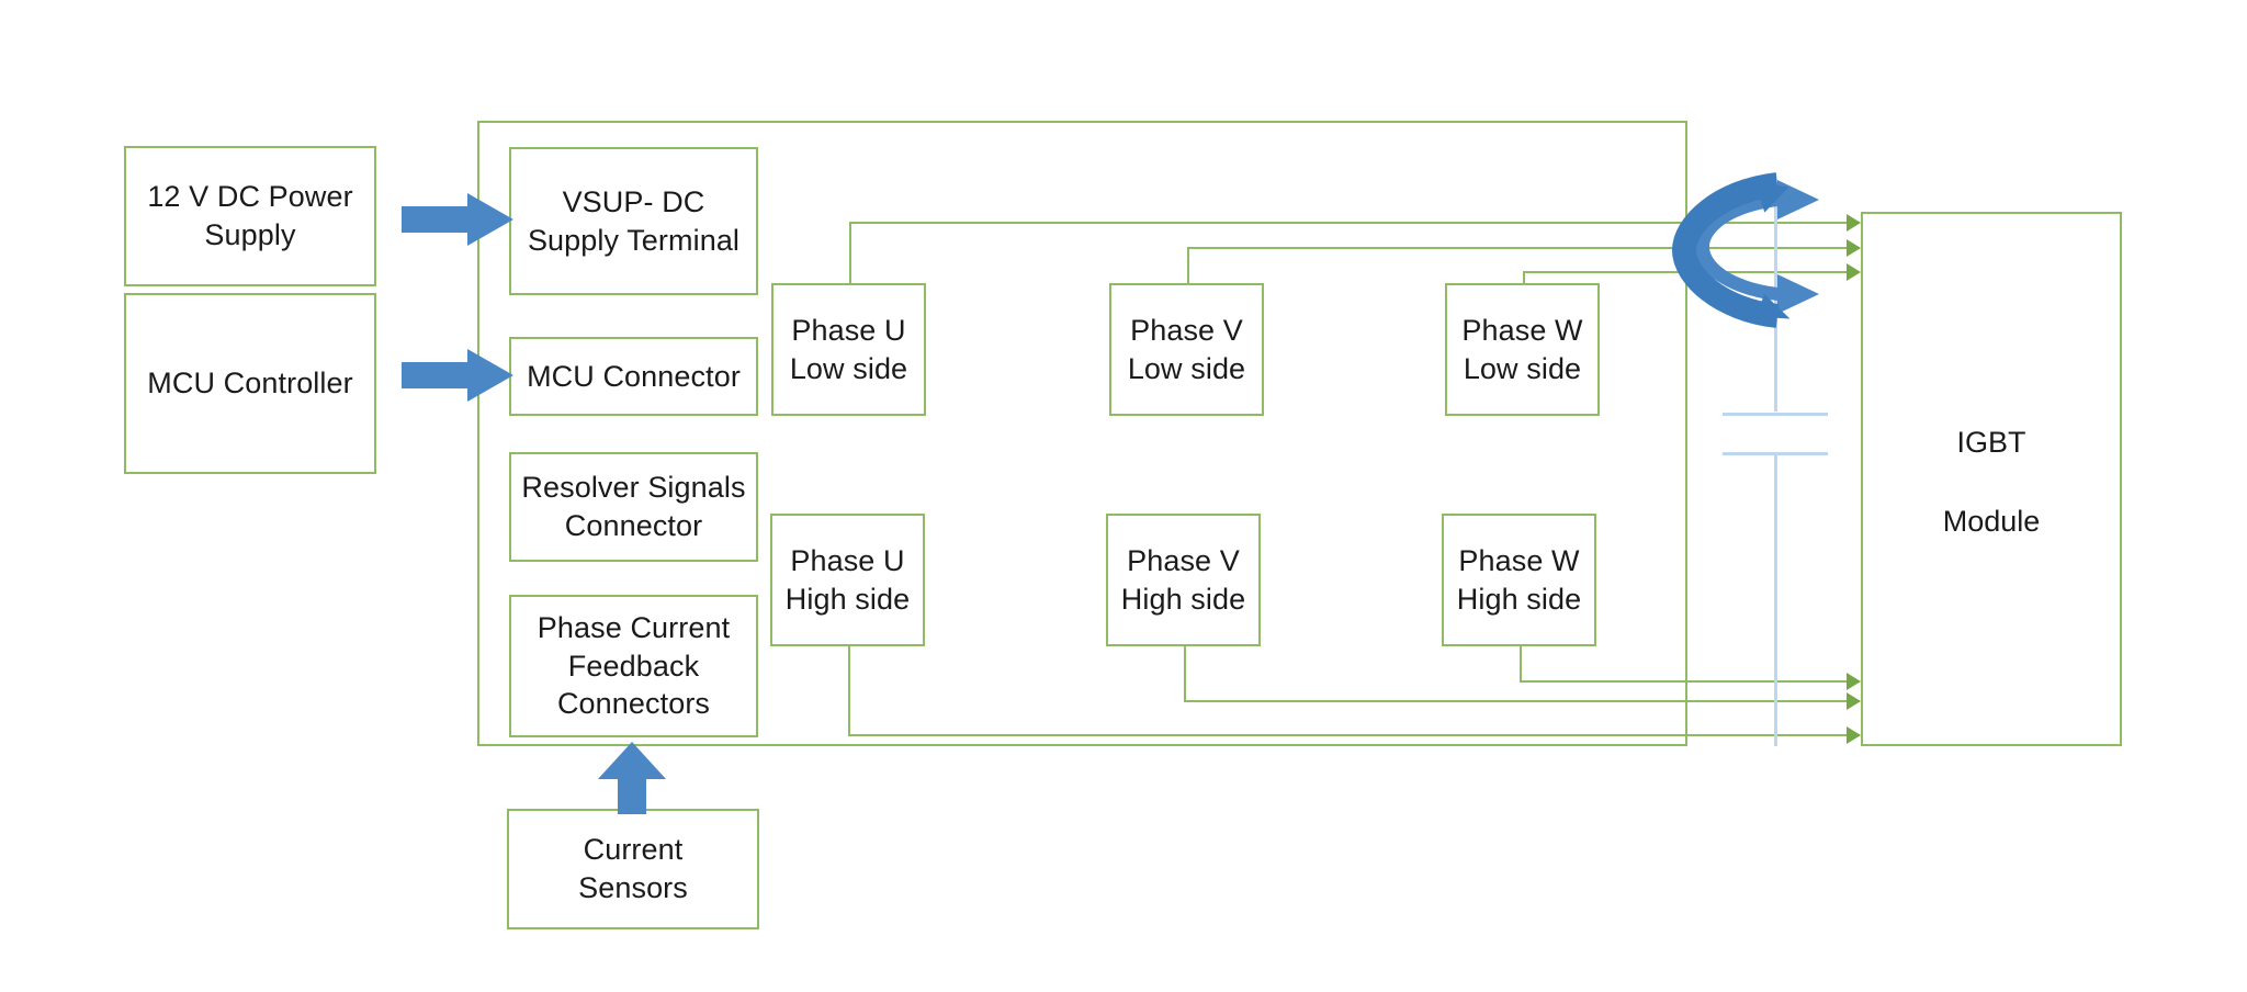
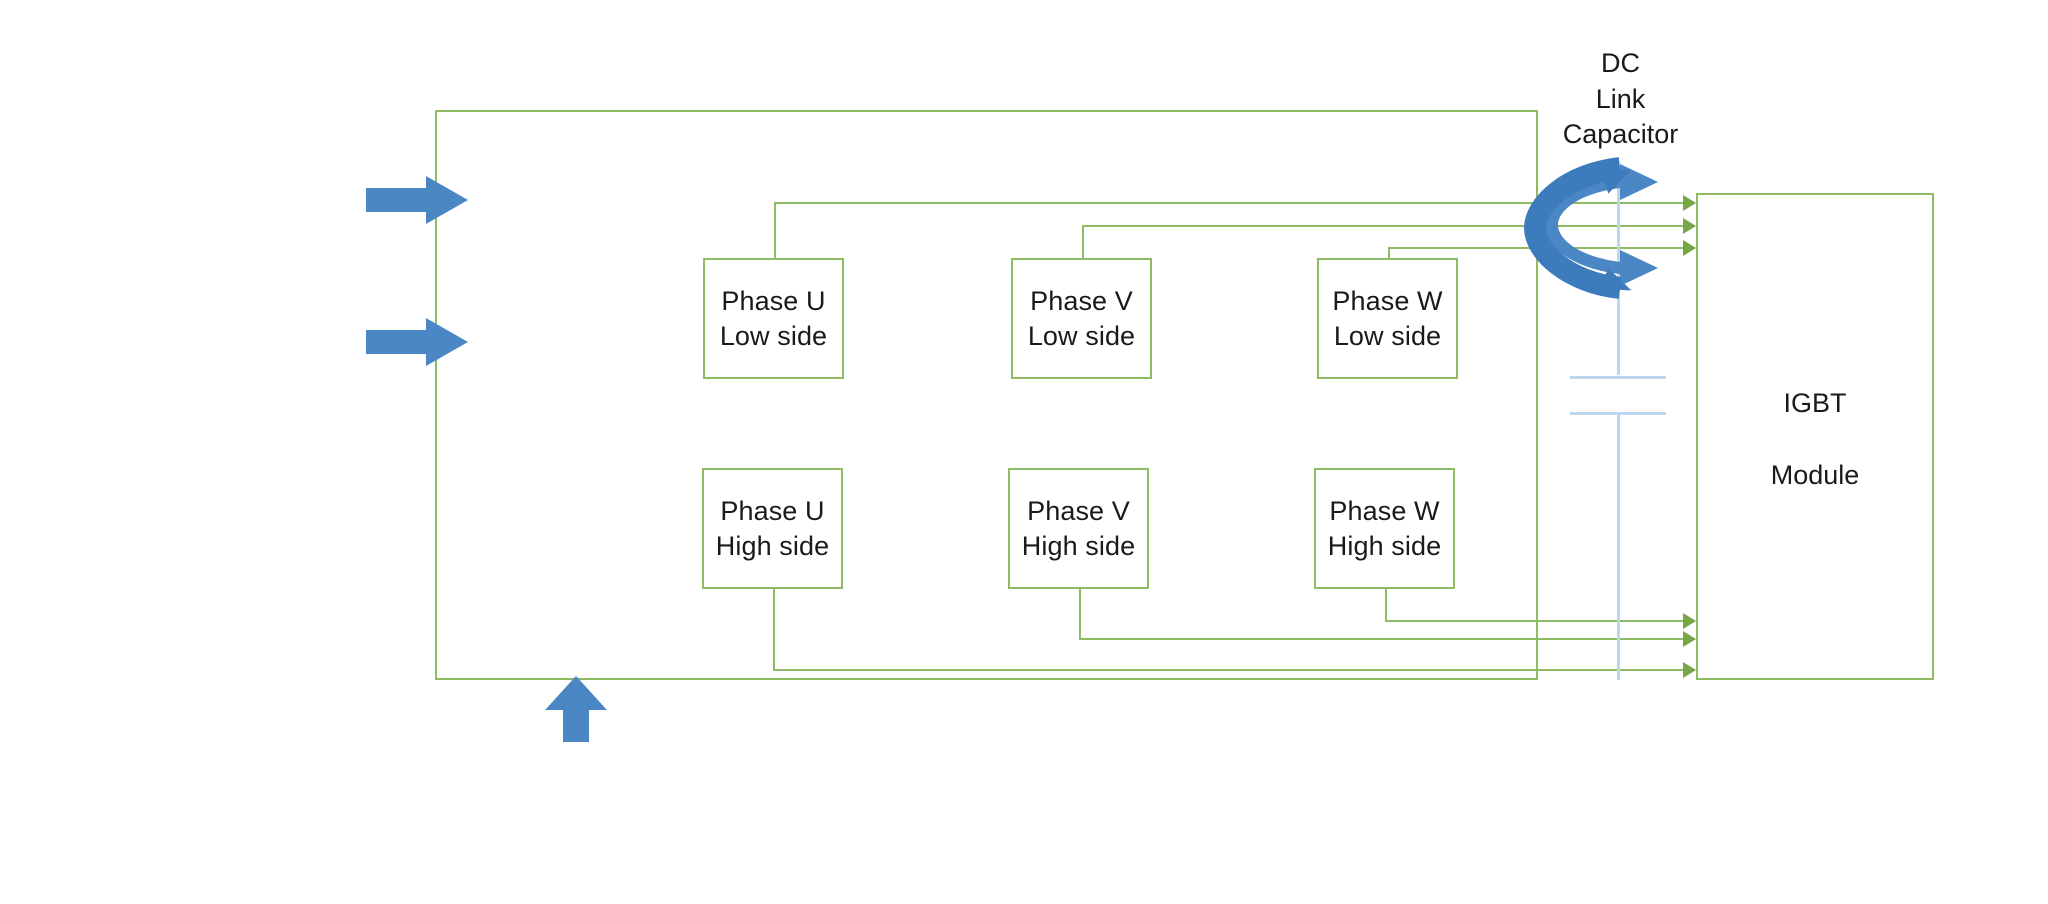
- 12 V DC Power
- Supply
- MCU Controller
- Current
- Sensors
- VSUP- DC
- Supply Terminal
- MCU Connector
- Resolver Signals
- Connector
- Phase Current
- Feedback
- Connectors
  Phase U
  Low side
  Phase V
  Low side
  Phase W
  Low side
  Phase U
  High side
  Phase V
  High side
  Phase W
  High side
+ DC
+ Link
+ Capacitor
  IGBT
  Module
